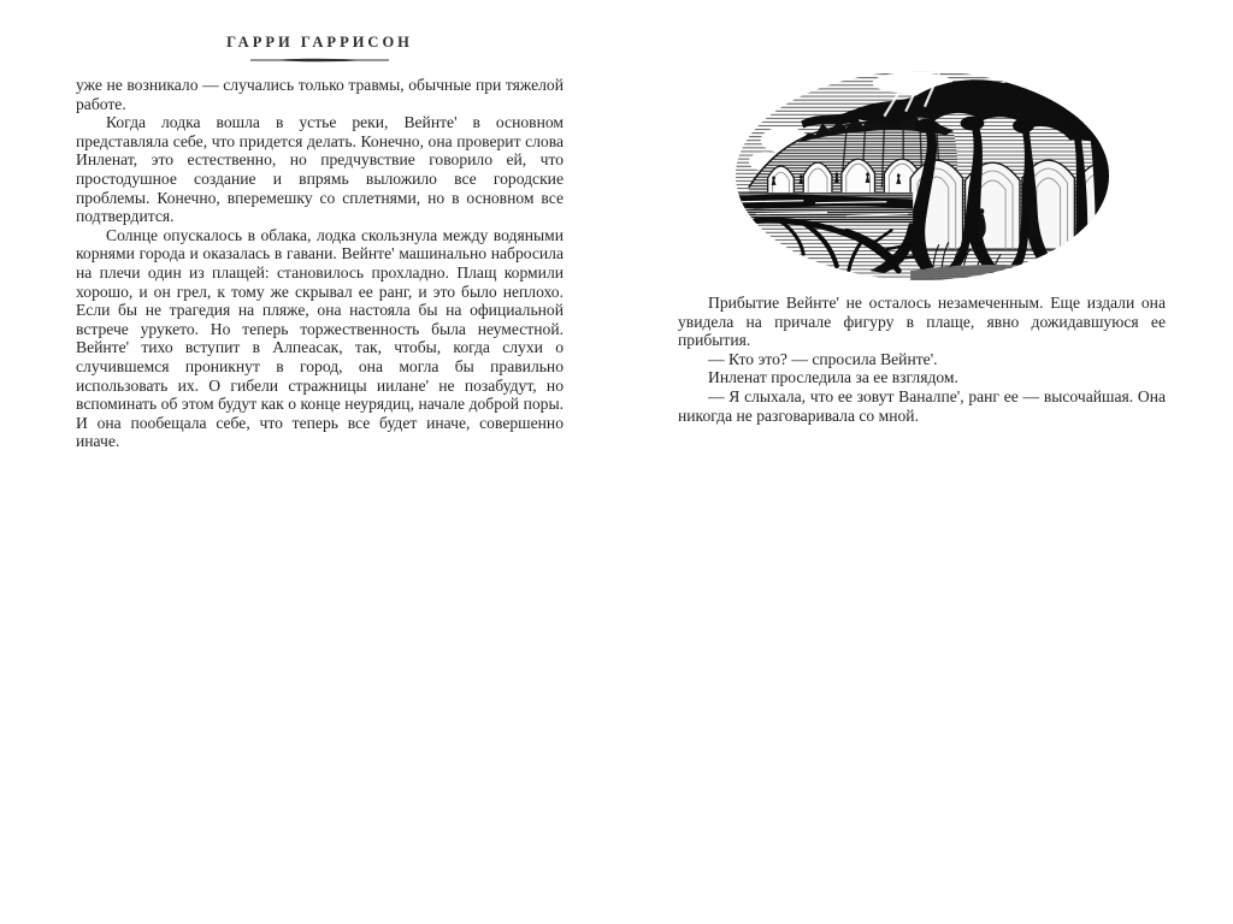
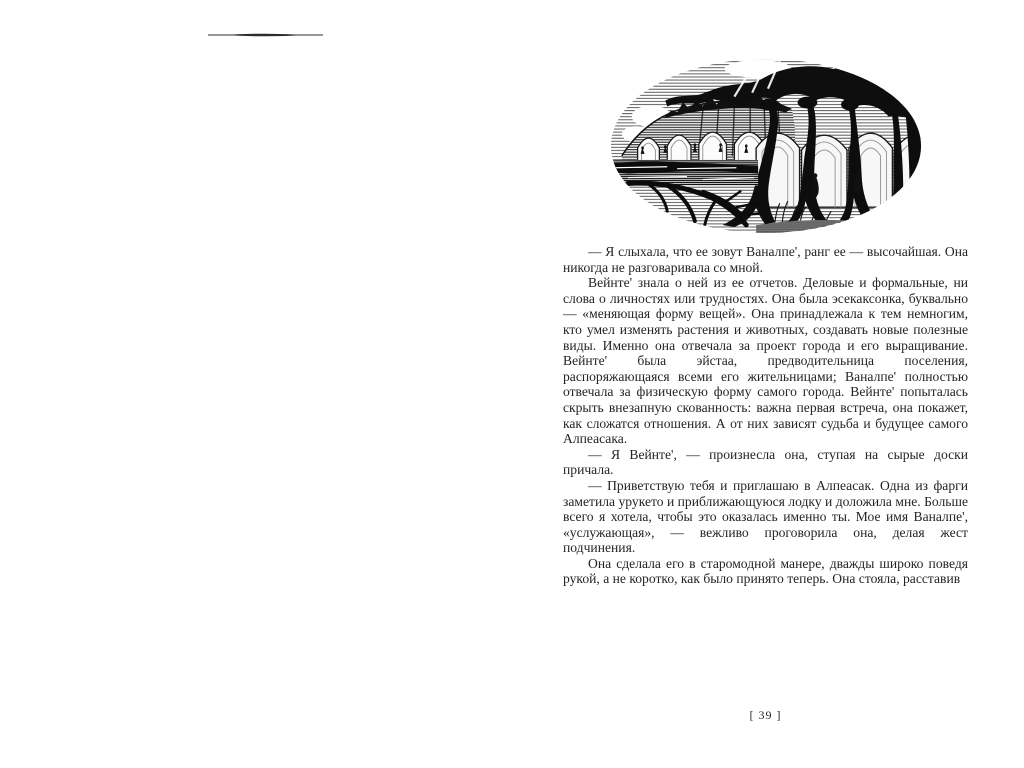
- ГАРРИ ГАРРИСОН
- уже не возникало — случались только травмы, обычные при тяжелой работе.
- Когда лодка вошла в устье реки, Вейнте' в основном представляла себе, что придется делать. Конечно, она проверит слова Инленат, это естественно, но предчувствие говорило ей, что простодушное создание и впрямь выложило все городские проблемы. Конечно, вперемешку со сплетнями, но в основном все подтвердится.
- Солнце опускалось в облака, лодка скользнула между водяными корнями города и оказалась в гавани. Вейнте' машинально набросила на плечи один из плащей: становилось прохладно. Плащ кормили хорошо, и он грел, к тому же скрывал ее ранг, и это было неплохо. Если бы не трагедия на пляже, она настояла бы на официальной встрече урукето. Но теперь торжественность была неуместной. Вейнте' тихо вступит в Алпеасак, так, чтобы, когда слухи о случившемся проникнут в город, она могла бы правильно использовать их. О гибели стражницы иилане' не позабудут, но вспоминать об этом будут как о конце неурядиц, начале доброй поры. И она пообещала себе, что теперь все будет иначе, совершенно иначе.
- Прибытие Вейнте' не осталось незамеченным. Еще издали она увидела на причале фигуру в плаще, явно дожидавшуюся ее прибытия.
- — Кто это? — спросила Вейнте'.
- Инленат проследила за ее взглядом.
  — Я слыхала, что ее зовут Ваналпе', ранг ее — высочайшая. Она никогда не разговаривала со мной.
+ Вейнте' знала о ней из ее отчетов. Деловые и формальные, ни слова о личностях или трудностях. Она была эсекаксонка, буквально — «меняющая форму вещей». Она принадлежала к тем немногим, кто умел изменять растения и животных, создавать новые полезные виды. Именно она отвечала за проект города и его выращивание. Вейнте' была эйстаа, предводительница поселения, распоряжающаяся всеми его жительницами; Ваналпе' полностью отвечала за физическую форму самого города. Вейнте' попыталась скрыть внезапную скованность: важна первая встреча, она покажет, как сложатся отношения. А от них зависят судьба и будущее самого Алпеасака.
+ — Я Вейнте', — произнесла она, ступая на сырые доски причала.
+ — Приветствую тебя и приглашаю в Алпеасак. Одна из фарги заметила урукето и приближающуюся лодку и доложила мне. Больше всего я хотела, чтобы это оказалась именно ты. Мое имя Ваналпе', «услужающая», — вежливо проговорила она, делая жест подчинения.
+ Она сделала его в старомодной манере, дважды широко поведя рукой, а не коротко, как было принято теперь. Она стояла, расставив
+ [ 39 ]
